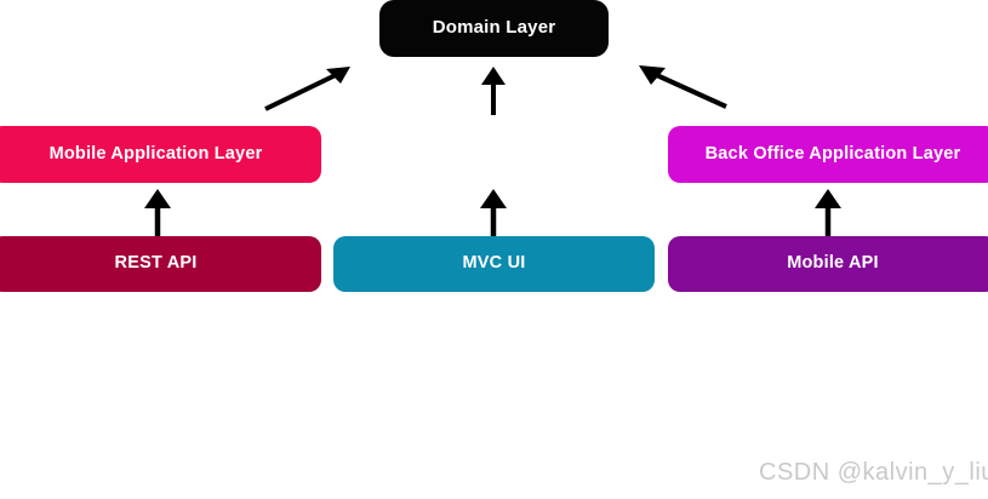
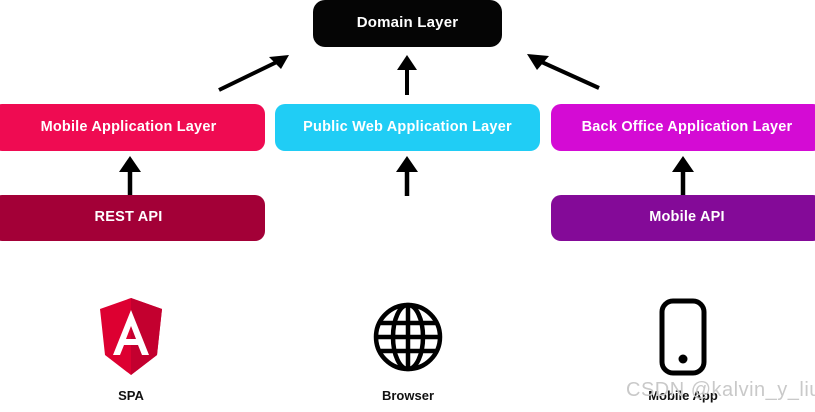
  Domain Layer
  Mobile Application Layer
+ Public Web Application Layer
  Back Office Application Layer
  REST API
- MVC UI
  Mobile API
+ SPA
+ Browser
+ Mobile App
  CSDN @kalvin_y_li
